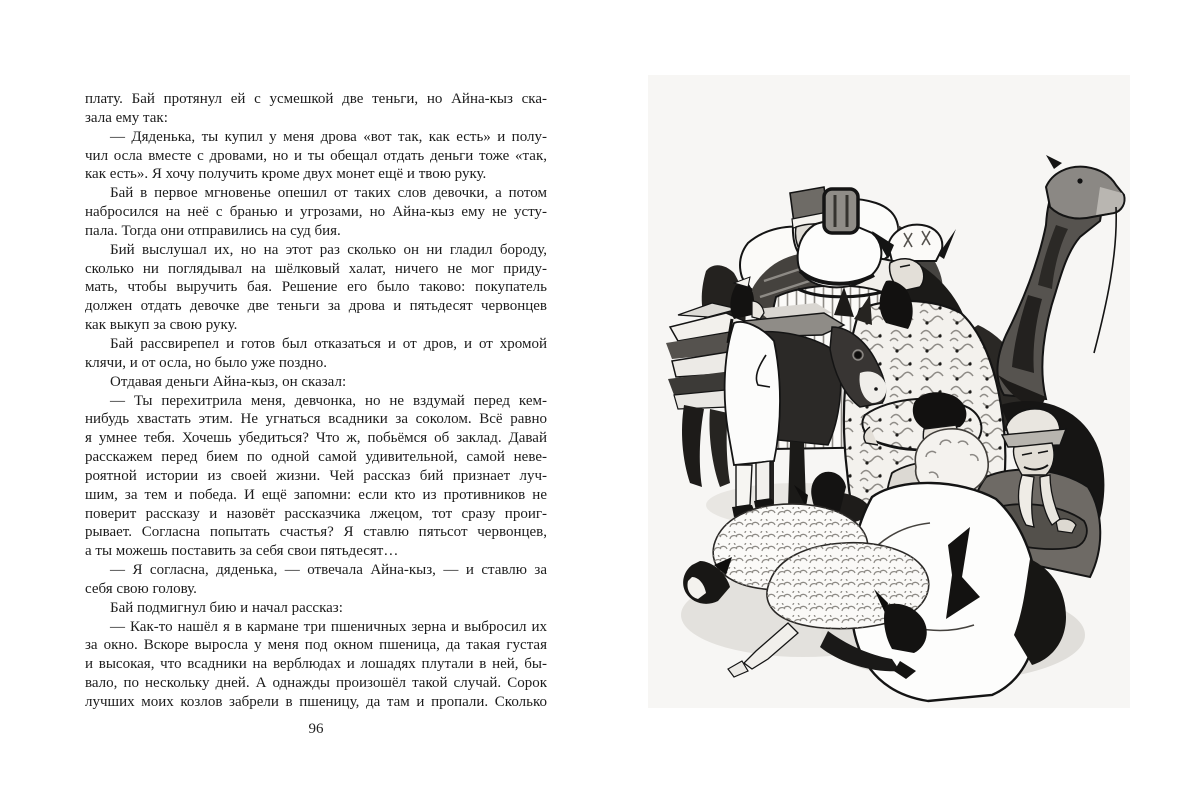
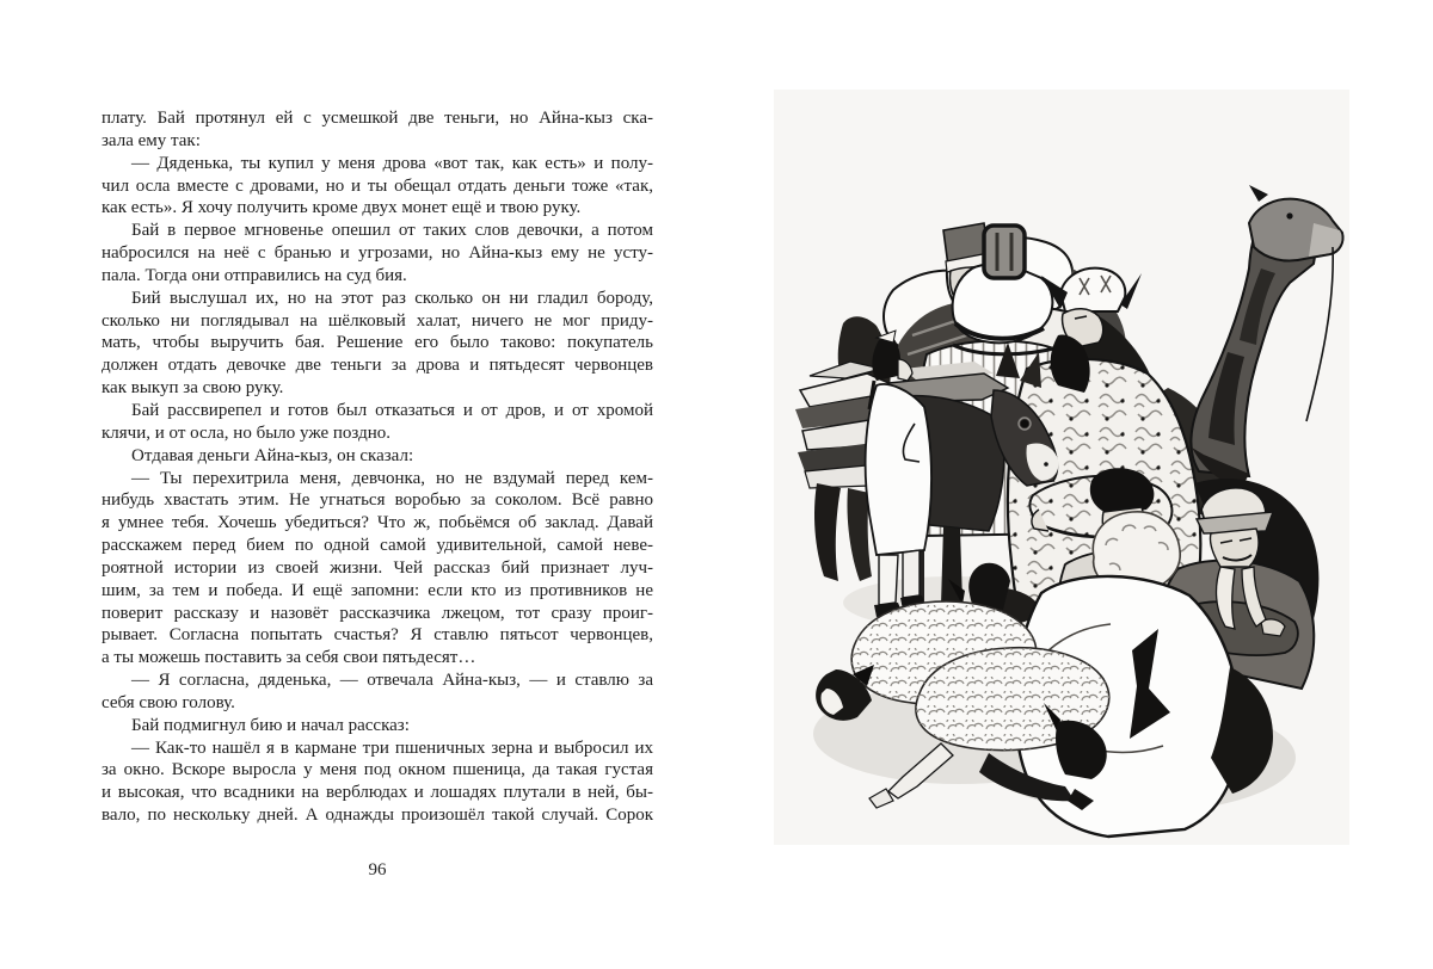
  плату. Бай протянул ей с усмешкой две теньги, но Айна-кыз ска-
  зала ему так:
  — Дяденька, ты купил у меня дрова «вот так, как есть» и полу-
  чил осла вместе с дровами, но и ты обещал отдать деньги тоже «так,
  как есть». Я хочу получить кроме двух монет ещё и твою руку.
  Бай в первое мгновенье опешил от таких слов девочки, а потом
  набросился на неё с бранью и угрозами, но Айна-кыз ему не усту-
  пала. Тогда они отправились на суд бия.
  Бий выслушал их, но на этот раз сколько он ни гладил бороду,
  сколько ни поглядывал на шёлковый халат, ничего не мог приду-
  мать, чтобы выручить бая. Решение его было таково: покупатель
  должен отдать девочке две теньги за дрова и пятьдесят червонцев
  как выкуп за свою руку.
  Бай рассвирепел и готов был отказаться и от дров, и от хромой
  клячи, и от осла, но было уже поздно.
  Отдавая деньги Айна-кыз, он сказал:
  — Ты перехитрила меня, девчонка, но не вздумай перед кем-
- нибудь хвастать этим. Не угнаться всадники за соколом. Всё равно
+ нибудь хвастать этим. Не угнаться воробью за соколом. Всё равно
  я умнее тебя. Хочешь убедиться? Что ж, побьёмся об заклад. Давай
  расскажем перед бием по одной самой удивительной, самой неве-
  роятной истории из своей жизни. Чей рассказ бий признает луч-
  шим, за тем и победа. И ещё запомни: если кто из противников не
  поверит рассказу и назовёт рассказчика лжецом, тот сразу проиг-
  рывает. Согласна попытать счастья? Я ставлю пятьсот червонцев,
  а ты можешь поставить за себя свои пятьдесят…
  — Я согласна, дяденька, — отвечала Айна-кыз, — и ставлю за
  себя свою голову.
  Бай подмигнул бию и начал рассказ:
  — Как-то нашёл я в кармане три пшеничных зерна и выбросил их
  за окно. Вскоре выросла у меня под окном пшеница, да такая густая
  и высокая, что всадники на верблюдах и лошадях плутали в ней, бы-
  вало, по нескольку дней. А однажды произошёл такой случай. Сорок
- лучших моих козлов забрели в пшеницу, да там и пропали. Сколько
  96
